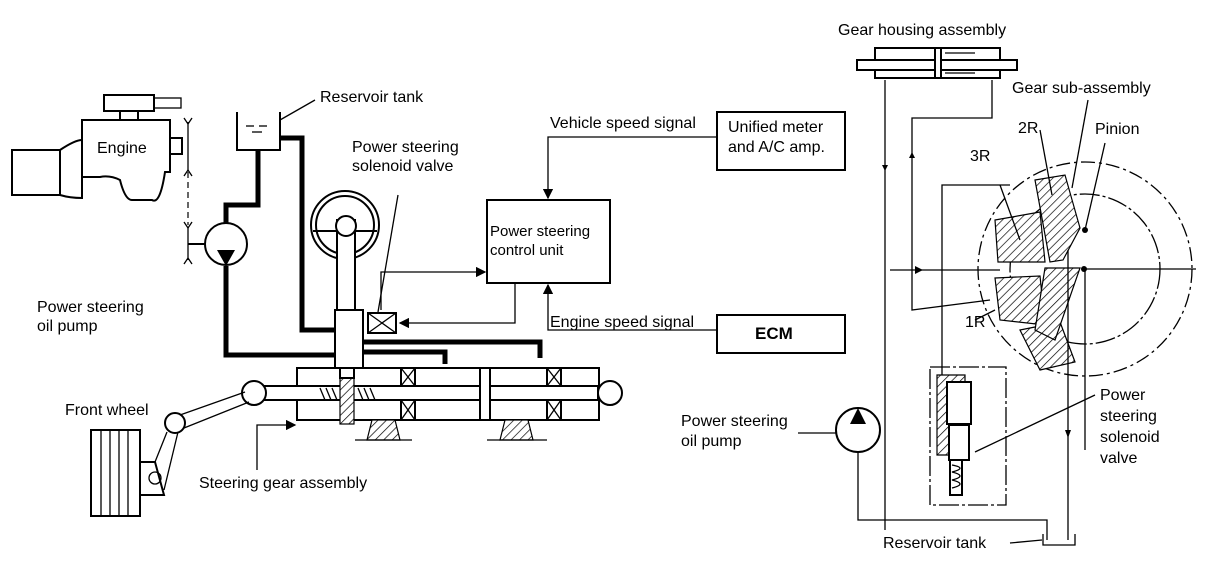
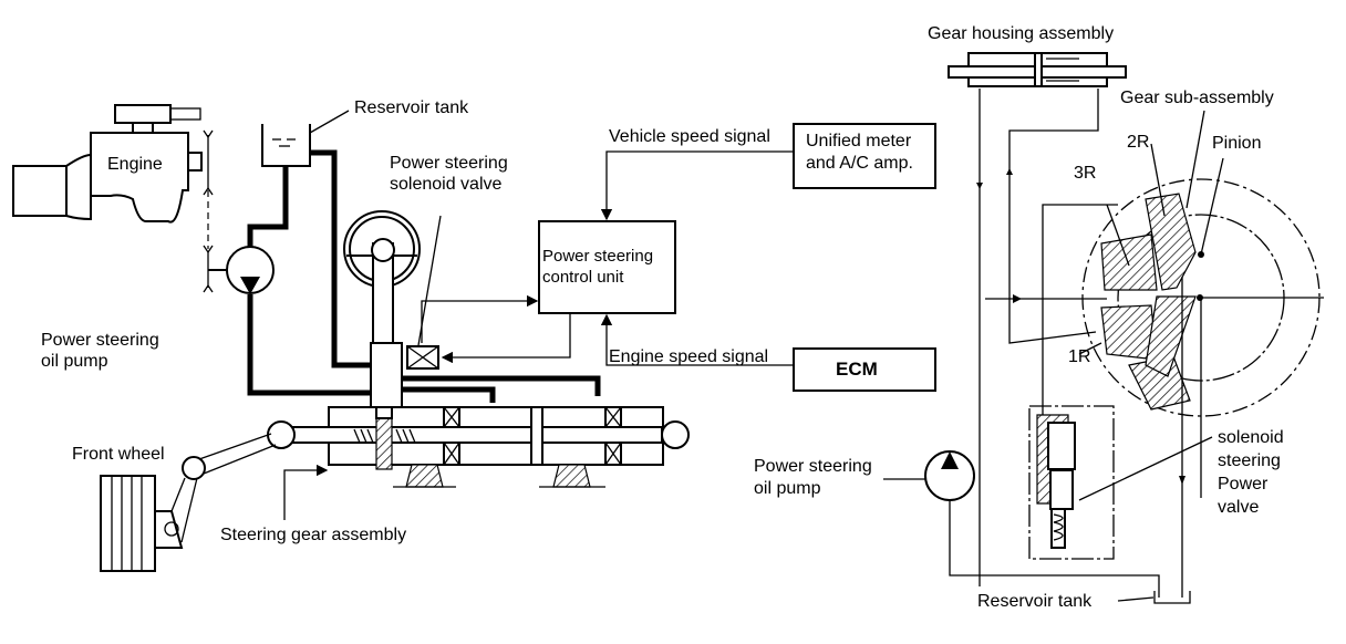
  Engine
  Reservoir tank
  Power steering
  solenoid valve
  Power steering
  oil pump
  Front wheel
  Steering gear assembly
  Vehicle speed signal
  Power steering
  control unit
  Unified meter
  and A/C amp.
  Engine speed signal
  ECM
  Gear housing assembly
  Gear sub-assembly
  Pinion
  2R
  3R
  1R
  Power steering
  oil pump
- Power
+ solenoid
  steering
- solenoid
+ Power
  valve
  Reservoir tank
